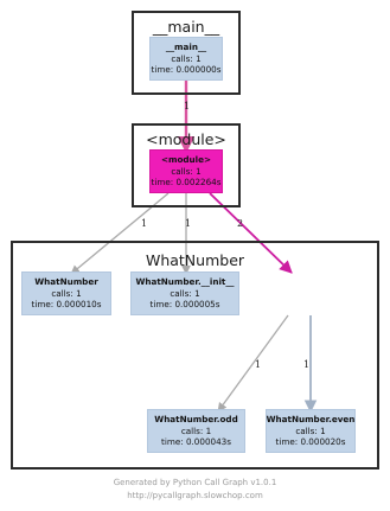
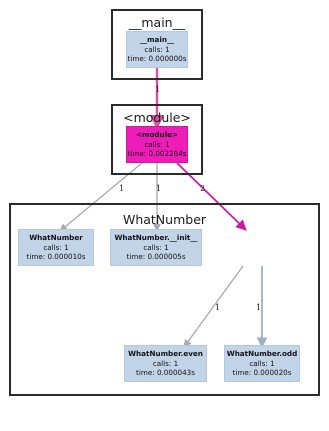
  __main__
  <module>
  WhatNumber
  __main__
  calls: 1
  time: 0.000000s
  <module>
  calls: 1
  time: 0.002264s
  WhatNumber
  calls: 1
  time: 0.000010s
  WhatNumber.__init__
  calls: 1
  time: 0.000005s
- WhatNumber.odd
+ WhatNumber.even
  calls: 1
  time: 0.000043s
- WhatNumber.even
+ WhatNumber.odd
  calls: 1
  time: 0.000020s
  1
  1
  1
  2
  1
  1
- Generated by Python Call Graph v1.0.1
- http://pycallgraph.slowchop.com
